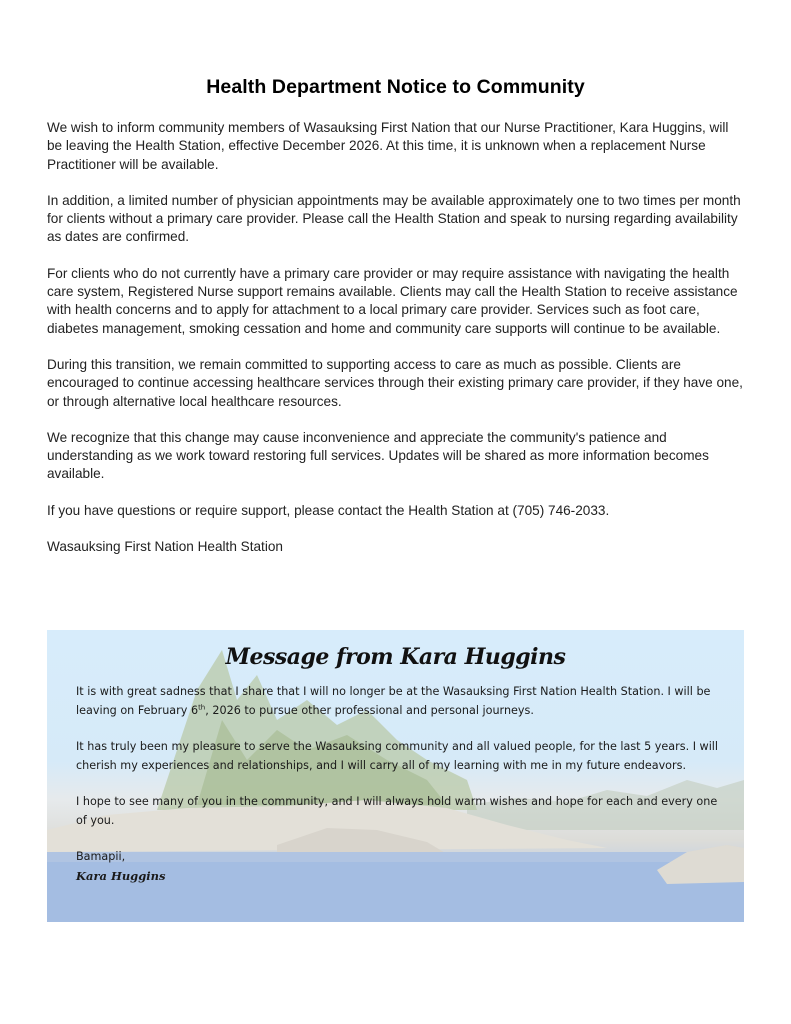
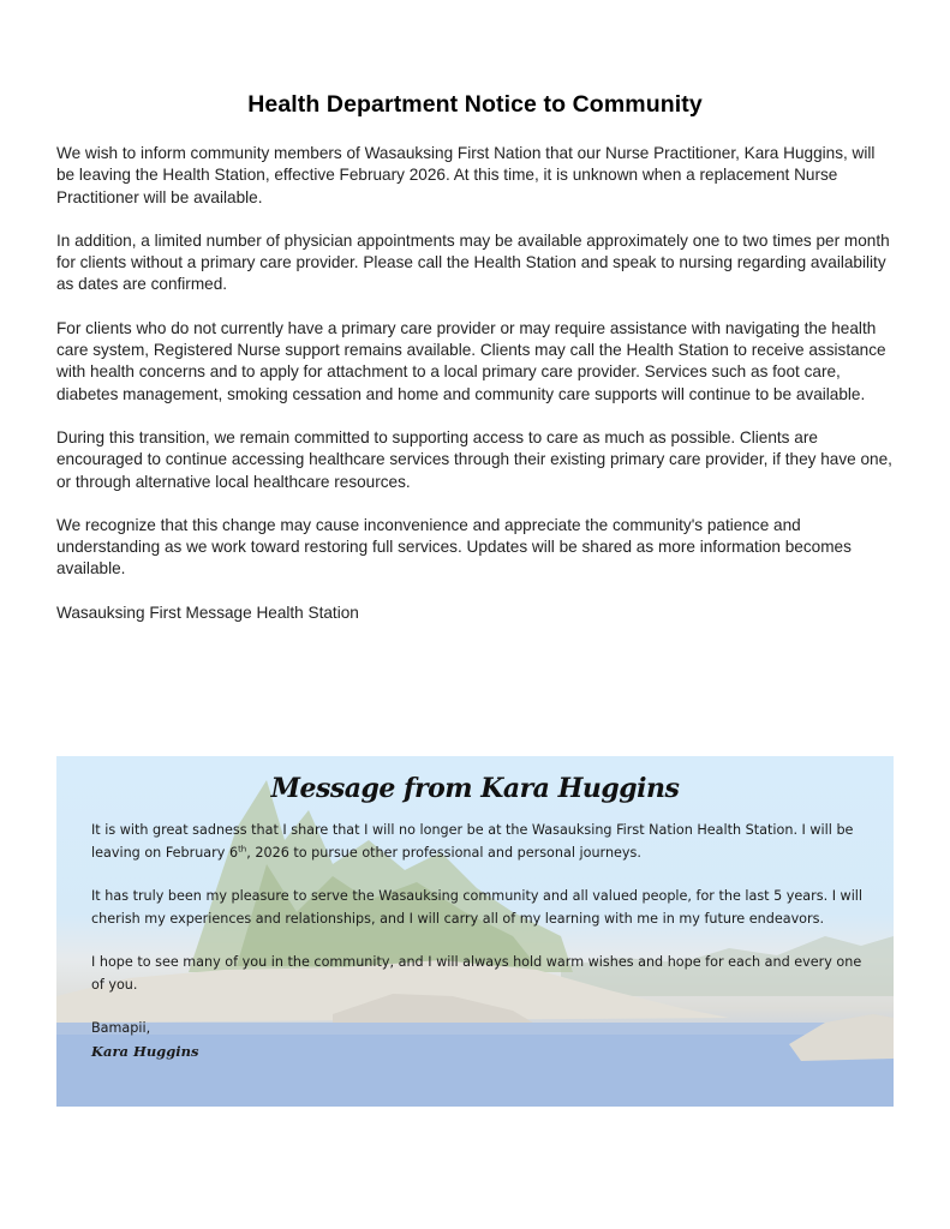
  Health Department Notice to Community
- We wish to inform community members of Wasauksing First Nation that our Nurse Practitioner, Kara Huggins, will be leaving the Health Station, effective December 2026. At this time, it is unknown when a replacement Nurse Practitioner will be available.
+ We wish to inform community members of Wasauksing First Nation that our Nurse Practitioner, Kara Huggins, will be leaving the Health Station, effective February 2026. At this time, it is unknown when a replacement Nurse Practitioner will be available.
  In addition, a limited number of physician appointments may be available approximately one to two times per month for clients without a primary care provider. Please call the Health Station and speak to nursing regarding availability as dates are confirmed.
  For clients who do not currently have a primary care provider or may require assistance with navigating the health care system, Registered Nurse support remains available. Clients may call the Health Station to receive assistance with health concerns and to apply for attachment to a local primary care provider. Services such as foot care, diabetes management, smoking cessation and home and community care supports will continue to be available.
  During this transition, we remain committed to supporting access to care as much as possible. Clients are encouraged to continue accessing healthcare services through their existing primary care provider, if they have one, or through alternative local healthcare resources.
  We recognize that this change may cause inconvenience and appreciate the community's patience and understanding as we work toward restoring full services. Updates will be shared as more information becomes available.
- If you have questions or require support, please contact the Health Station at (705) 746-2033.
- Wasauksing First Nation Health Station
+ Wasauksing First Message Health Station
  Message from Kara Huggins
  It is with great sadness that I share that I will no longer be at the Wasauksing First Nation Health Station. I will be leaving on February 6th, 2026 to pursue other professional and personal journeys.
  It has truly been my pleasure to serve the Wasauksing community and all valued people, for the last 5 years. I will cherish my experiences and relationships, and I will carry all of my learning with me in my future endeavors.
  I hope to see many of you in the community, and I will always hold warm wishes and hope for each and every one of you.
  Bamapii,
  Kara Huggins
